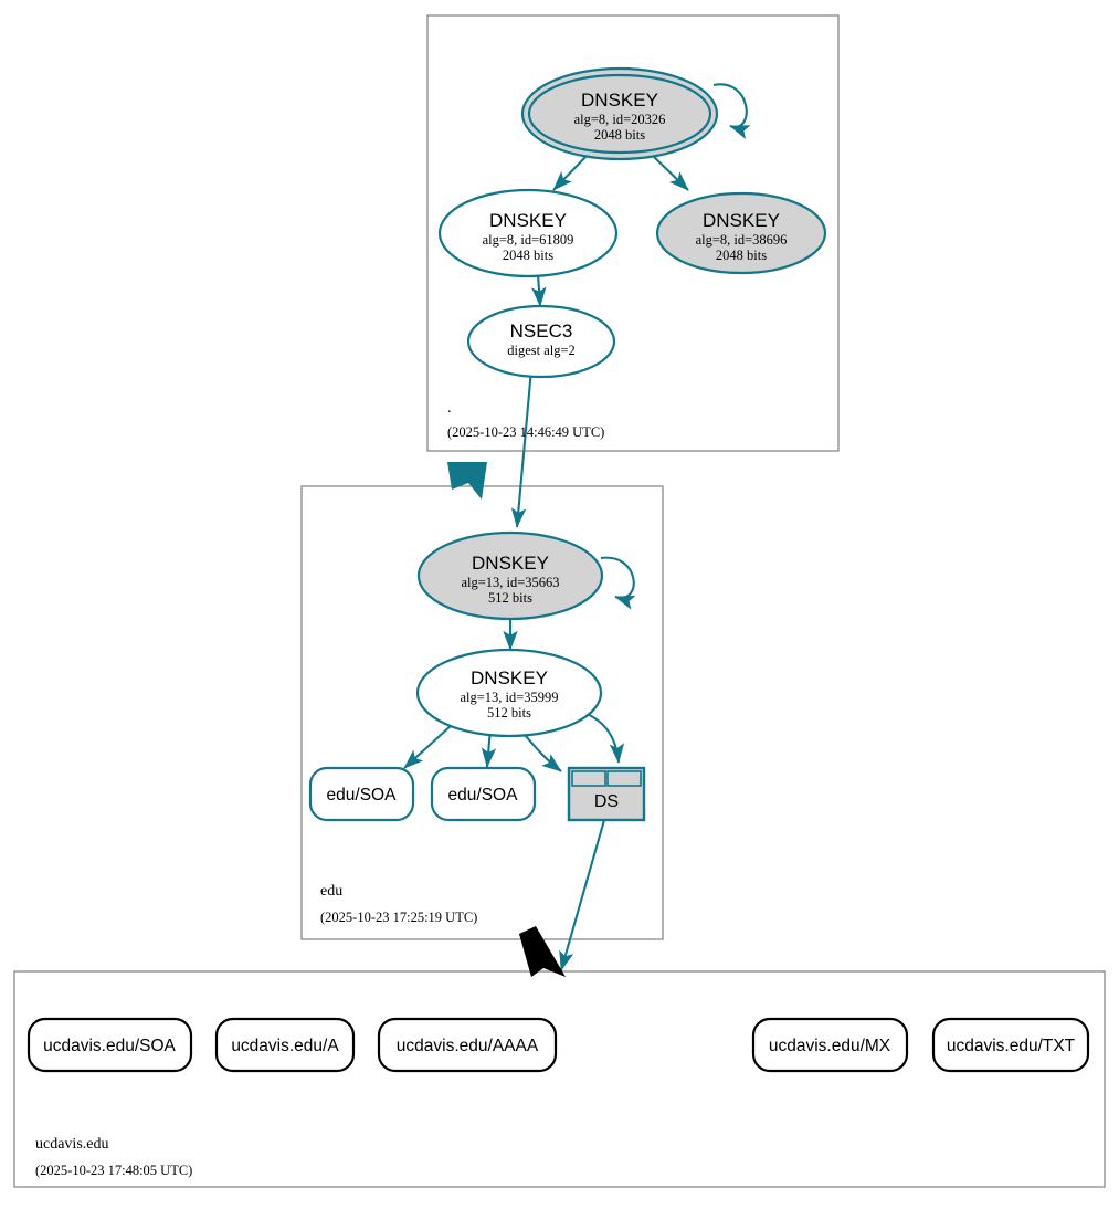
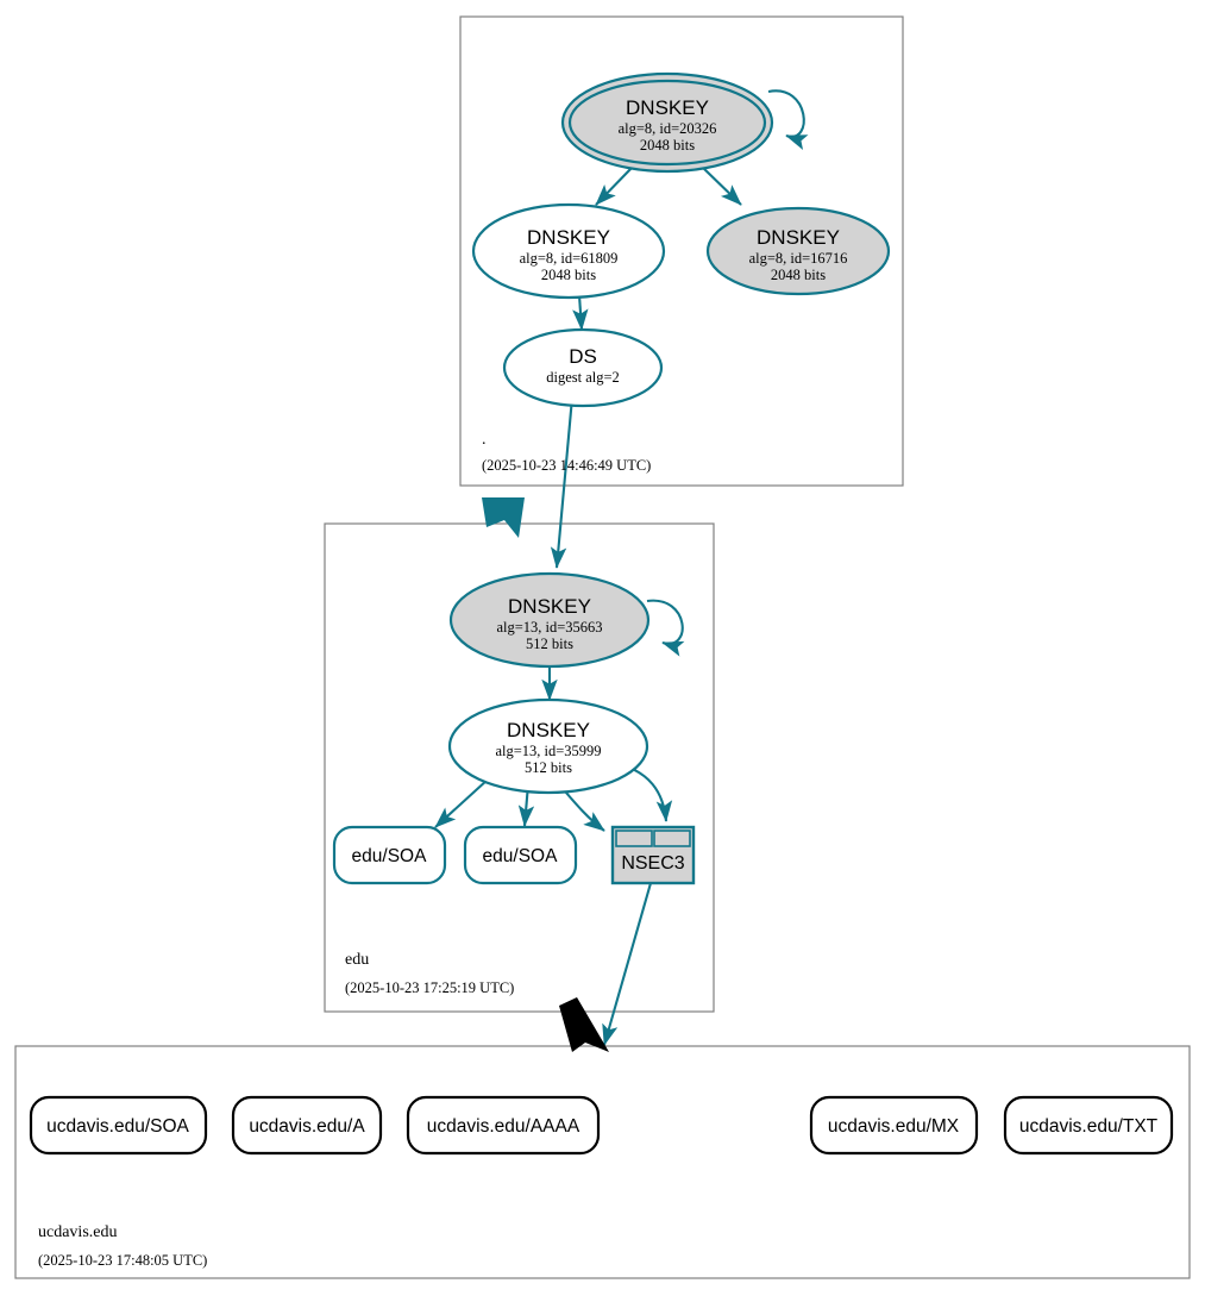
  DNSKEY
  alg=8, id=20326
  2048 bits
  DNSKEY
  alg=8, id=61809
  2048 bits
  DNSKEY
- alg=8, id=38696
+ alg=8, id=16716
  2048 bits
- NSEC3
+ DS
  digest alg=2
  .
  (2025-10-23 14:46:49 UTC)
  DNSKEY
  alg=13, id=35663
  512 bits
  DNSKEY
  alg=13, id=35999
  512 bits
  edu/SOA
  edu/SOA
- DS
+ NSEC3
  edu
  (2025-10-23 17:25:19 UTC)
  ucdavis.edu/SOA
  ucdavis.edu/A
  ucdavis.edu/AAAA
  ucdavis.edu/MX
  ucdavis.edu/TXT
  ucdavis.edu
  (2025-10-23 17:48:05 UTC)
